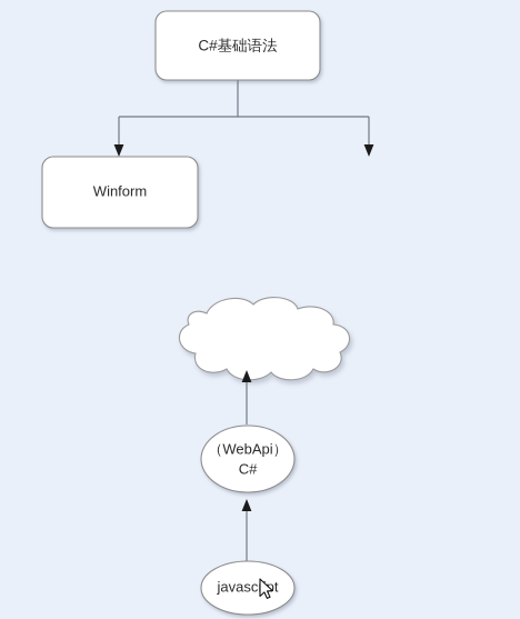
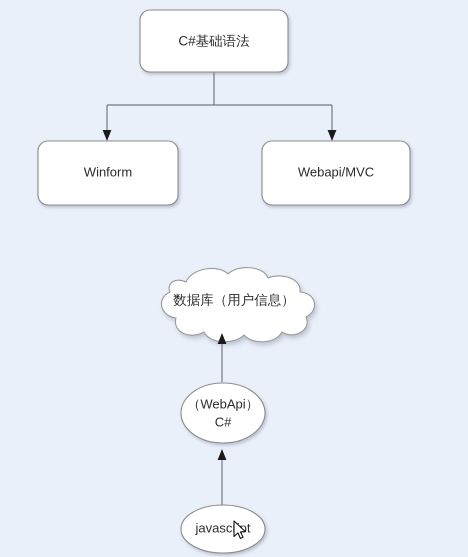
  C#基础语法
  Winform
+ Webapi/MVC
+ 数据库（用户信息）
  （WebApi）
  C#
  javascpt
